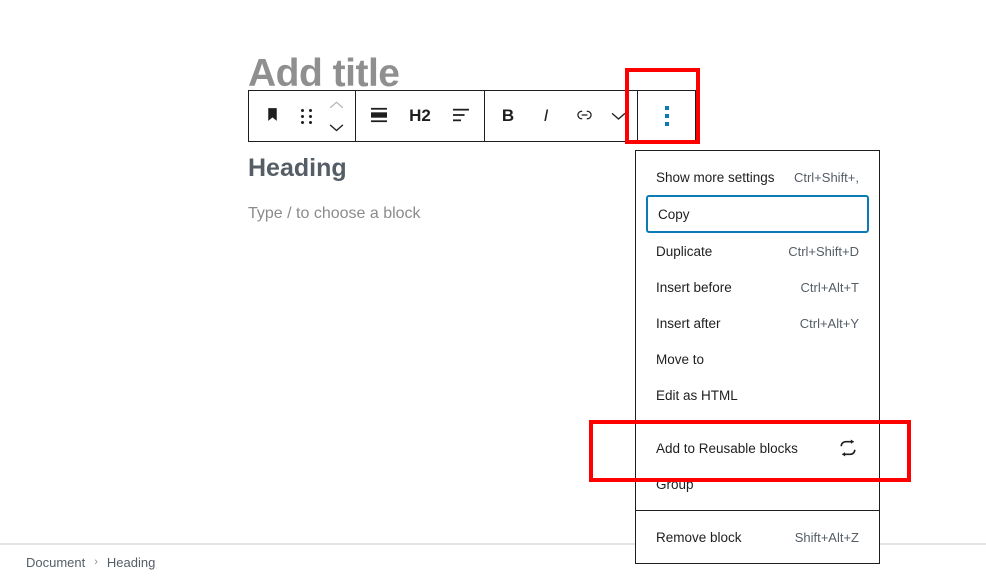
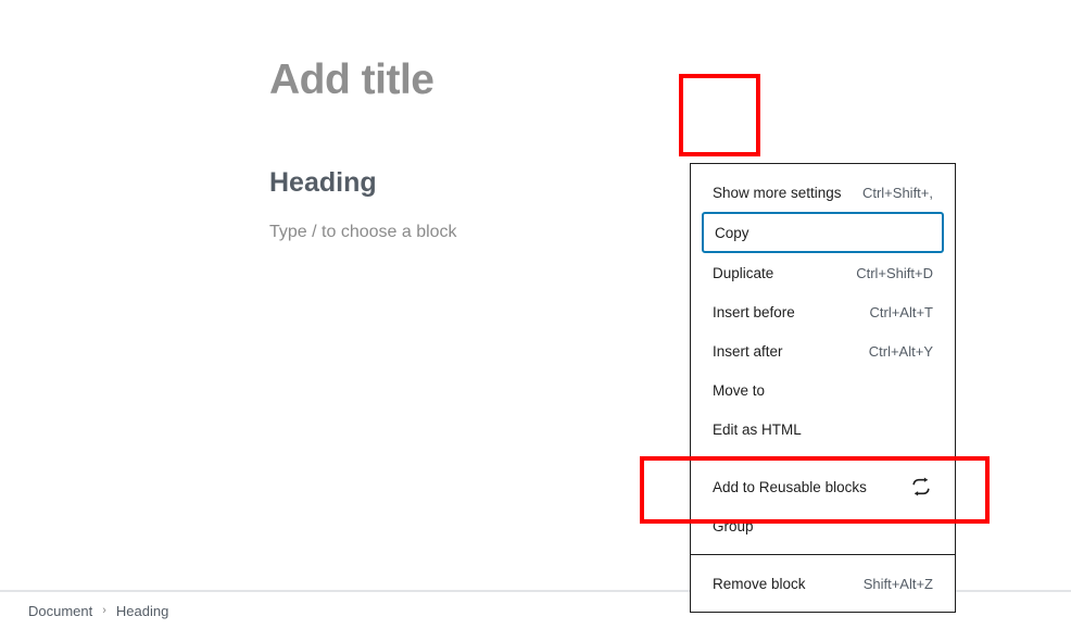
  Add title
  Heading
  Type / to choose a block
- H2
- B
- I
  Show more settings
  Ctrl+Shift+,
  Copy
  Duplicate
  Ctrl+Shift+D
  Insert before
  Ctrl+Alt+T
  Insert after
  Ctrl+Alt+Y
  Move to
  Edit as HTML
  Add to Reusable blocks
  Group
  Remove block
  Shift+Alt+Z
  Document
  ›
  Heading
